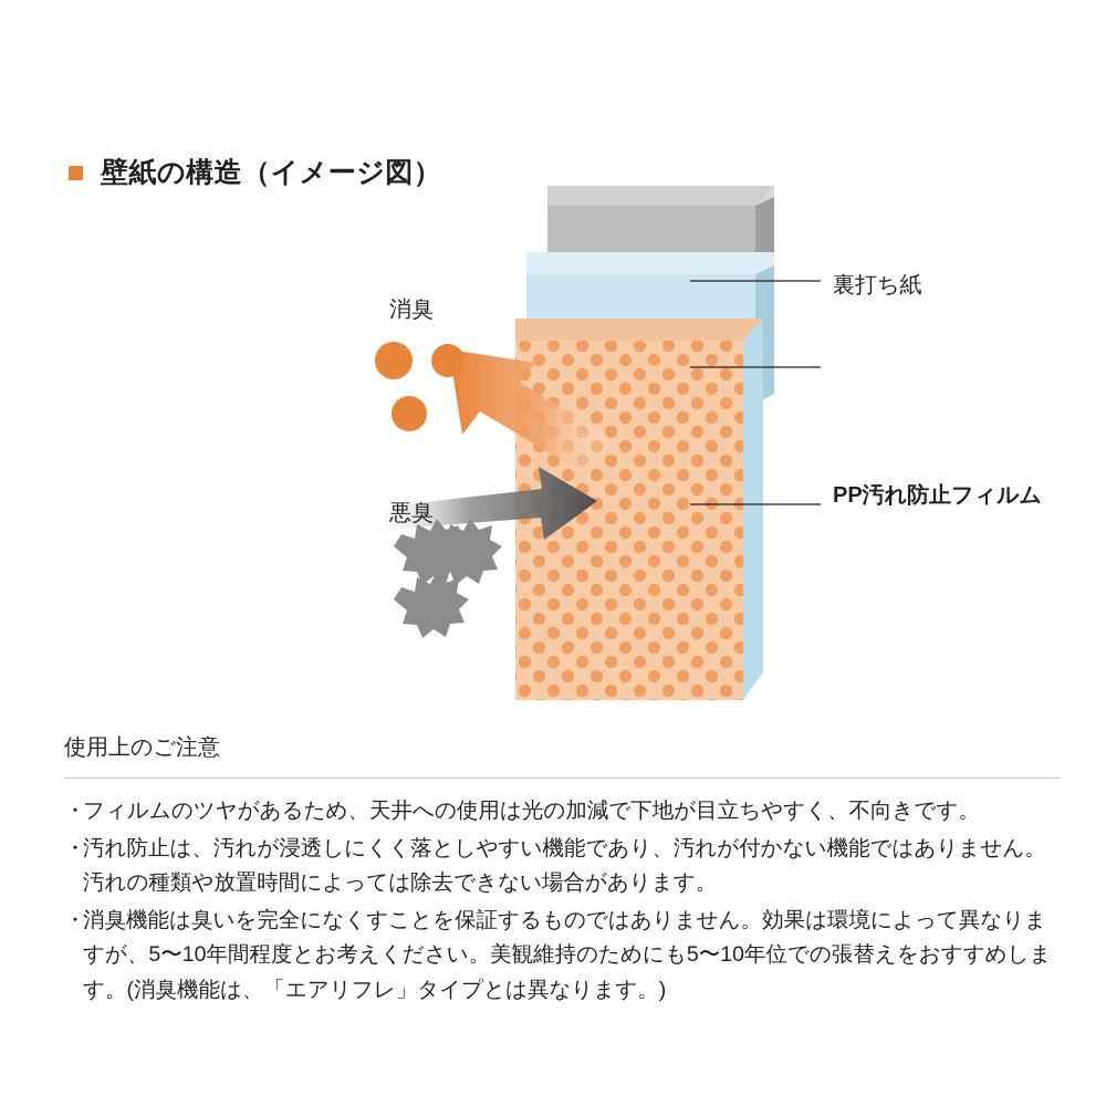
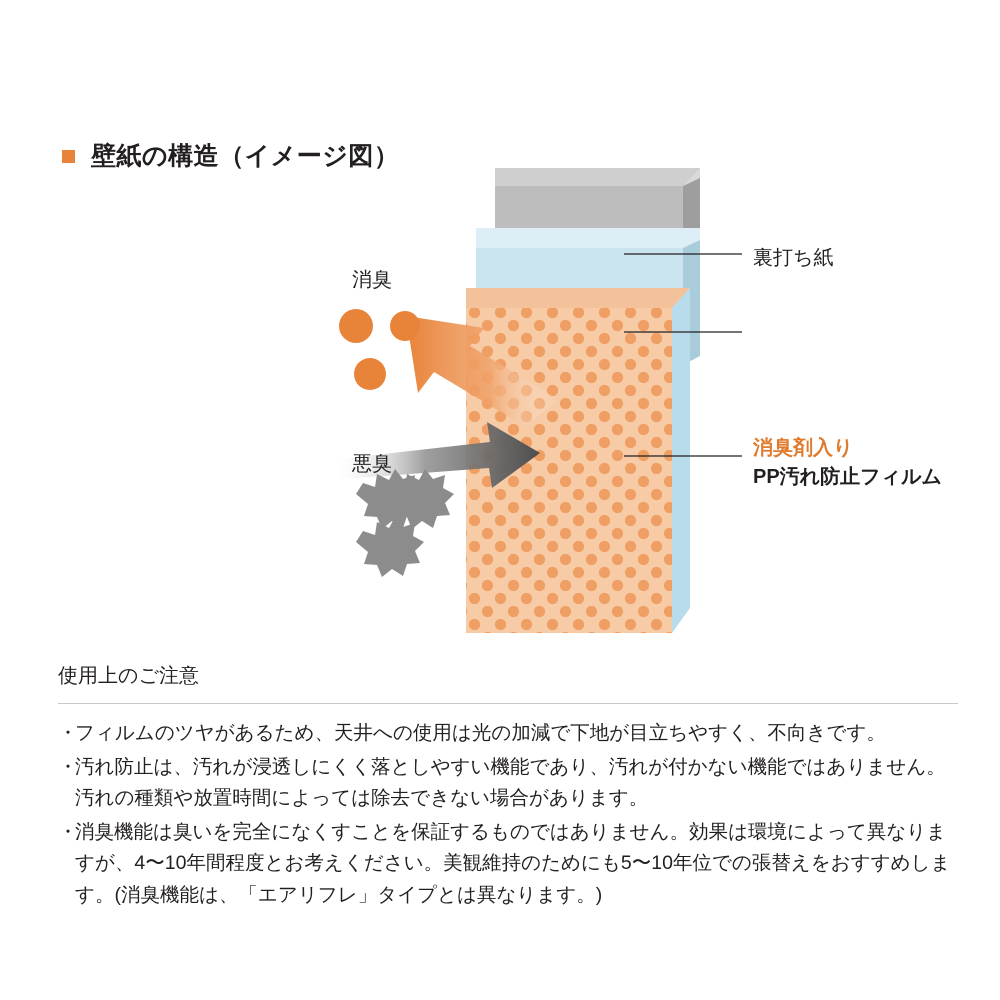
  壁紙の構造（イメージ図）
  消臭
  悪臭
  裏打ち紙
+ 消臭剤入り
  PP汚れ防止フィルム
  使用上のご注意
  ・
  フィルムのツヤがあるため、天井への使用は光の加減で下地が目立ちやすく、不向きです。
  ・
  汚れ防止は、汚れが浸透しにくく落としやすい機能であり、汚れが付かない機能ではありません。汚れの種類や放置時間によっては除去できない場合があります。
  ・
- 消臭機能は臭いを完全になくすことを保証するものではありません。効果は環境によって異なりますが、5〜10年間程度とお考えください。美観維持のためにも5〜10年位での張替えをおすすめします。(消臭機能は、「エアリフレ」タイプとは異なります。)
+ 消臭機能は臭いを完全になくすことを保証するものではありません。効果は環境によって異なりますが、4〜10年間程度とお考えください。美観維持のためにも5〜10年位での張替えをおすすめします。(消臭機能は、「エアリフレ」タイプとは異なります。)
